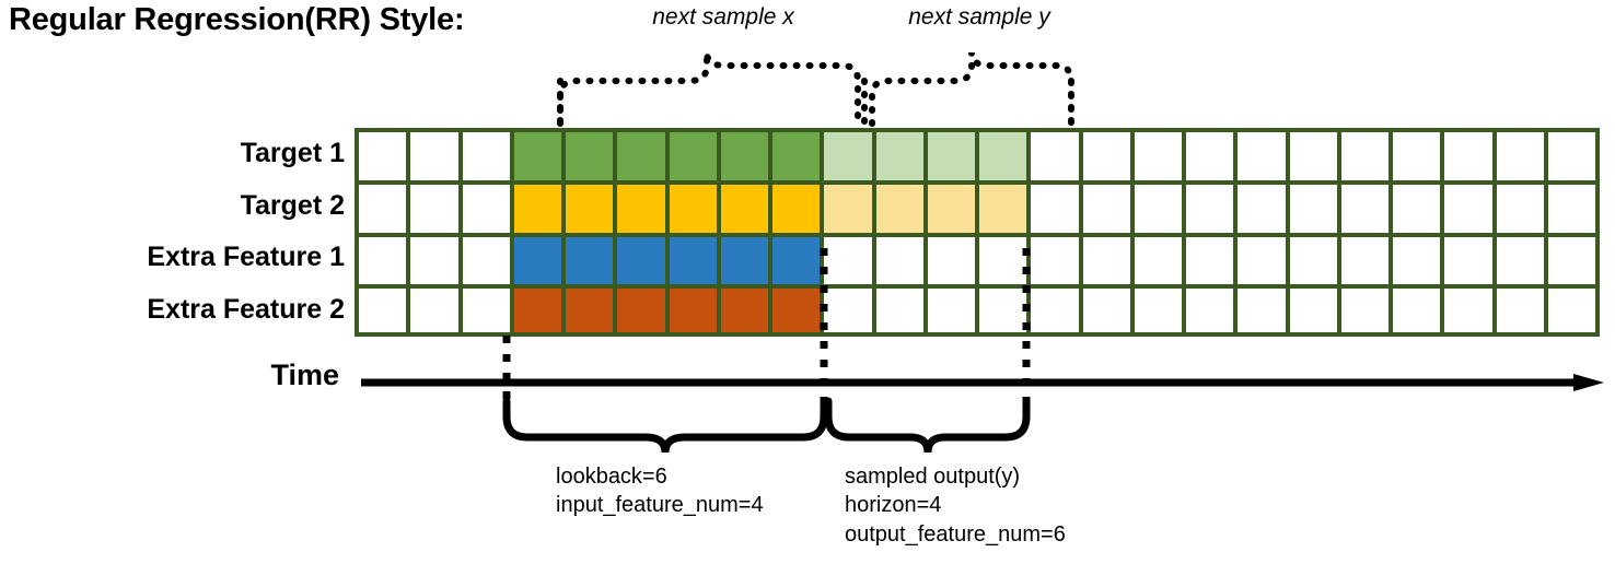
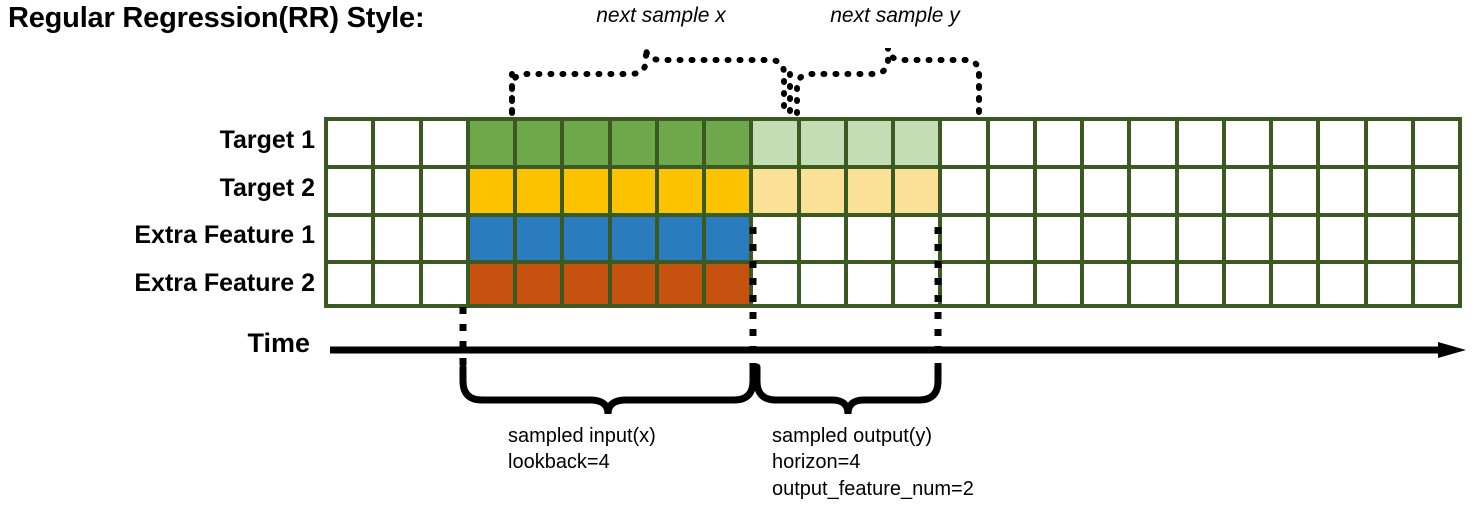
  Regular Regression(RR) Style:
  Target 1
  Target 2
  Extra Feature 1
  Extra Feature 2
  Time
  next sample x
  next sample y
+ sampled input(x)
- lookback=6
+ lookback=4
- input_feature_num=4
  sampled output(y)
  horizon=4
- output_feature_num=6
+ output_feature_num=2
